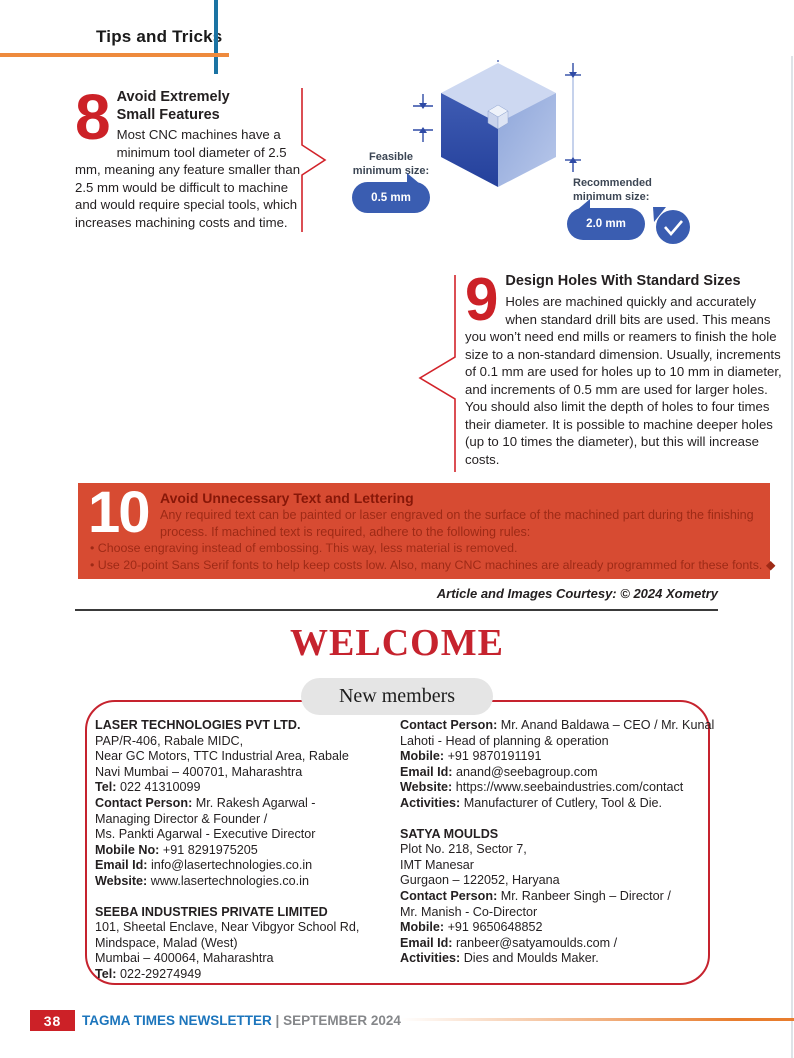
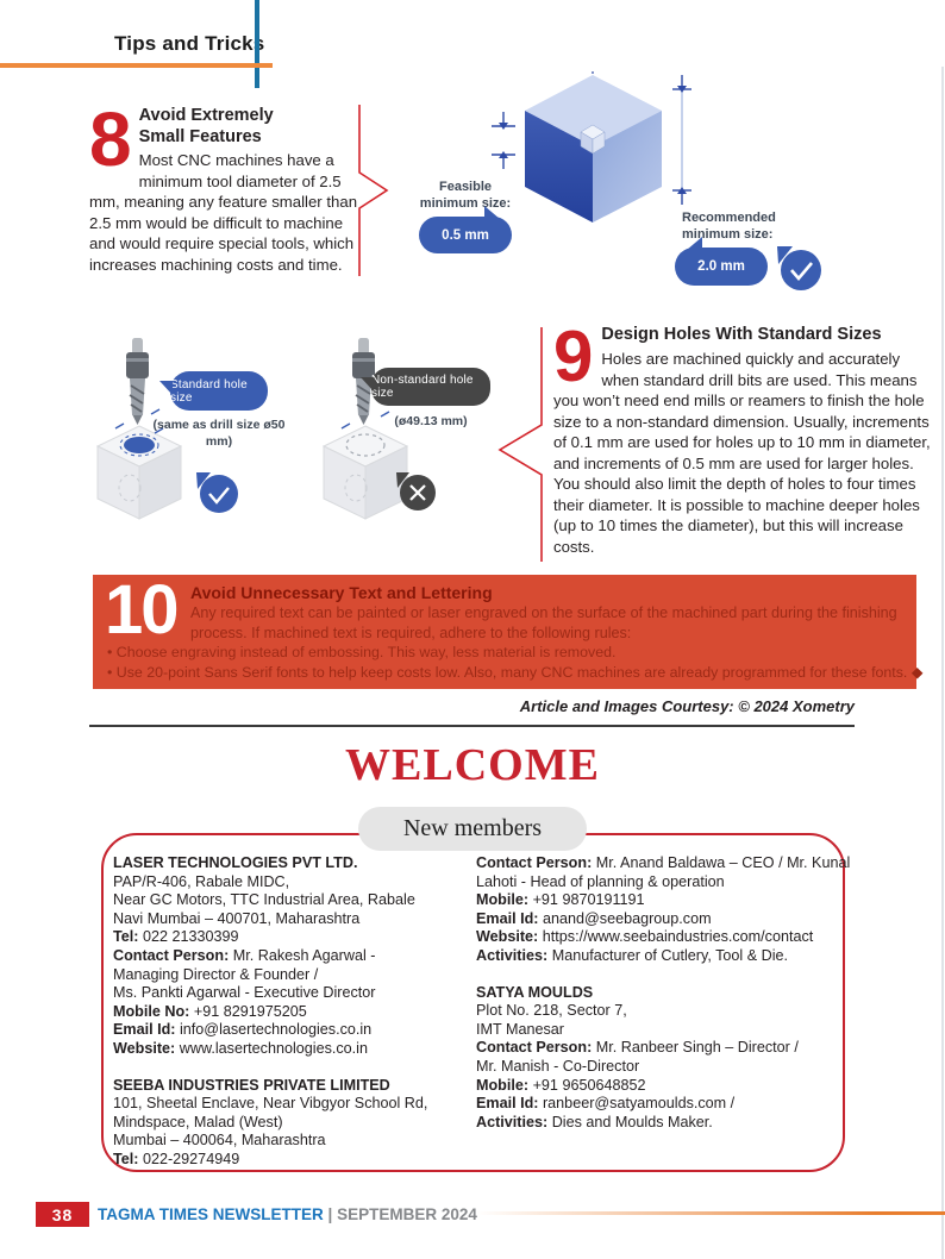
  Tips and Trick
  8
  Avoid Extremely Small Features
  Most CNC machines have a minimum tool diameter of 2.5 mm, meaning any feature smaller than 2.5 mm would be difficult to machine and would require special tools, which increases machining costs and time.
  Feasible minimum size:
  0.5 mm
  Recommended minimum size:
  2.0 mm
+ Standard hole size
+ (same as drill size ø50 mm)
+ Non-standard hole size
+ (ø49.13 mm)
  9
  Design Holes With Standard Sizes
  Holes are machined quickly and accurately when standard drill bits are used. This means you won’t need end mills or reamers to finish the hole size to a non-standard dimension. Usually, increments of 0.1 mm are used for holes up to 10 mm in diameter, and increments of 0.5 mm are used for larger holes.
  You should also limit the depth of holes to four times their diameter. It is possible to machine deeper holes (up to 10 times the diameter), but this will increase costs.
  10
  Avoid Unnecessary Text and Lettering
  Any required text can be painted or laser engraved on the surface of the machined part during the finishing process. If machined text is required, adhere to the following rules:
  • Choose engraving instead of embossing. This way, less material is removed.
  • Use 20-point Sans Serif fonts to help keep costs low. Also, many CNC machines are already programmed for these fonts. ◆
  Article and Images Courtesy: © 2024 Xometry
  WELCOME
  New members
  LASER TECHNOLOGIES PVT LTD.
  PAP/R-406, Rabale MIDC,
  Near GC Motors, TTC Industrial Area, Rabale
  Navi Mumbai – 400701, Maharashtra
- Tel: 022 41310099
+ Tel: 022 21330399
  Contact Person: Mr. Rakesh Agarwal -
  Managing Director & Founder /
  Ms. Pankti Agarwal - Executive Director
  Mobile No: +91 8291975205
  Email Id: info@lasertechnologies.co.in
  Website: www.lasertechnologies.co.in
  SEEBA INDUSTRIES PRIVATE LIMITED
  101, Sheetal Enclave, Near Vibgyor School Rd,
  Mindspace, Malad (West)
  Mumbai – 400064, Maharashtra
  Tel: 022-29274949
  Contact Person: Mr. Anand Baldawa – CEO / Mr. Kunal
  Lahoti - Head of planning & operation
  Mobile: +91 9870191191
  Email Id: anand@seebagroup.com
  Website: https://www.seebaindustries.com/contact
  Activities: Manufacturer of Cutlery, Tool & Die.
  SATYA MOULDS
  Plot No. 218, Sector 7,
  IMT Manesar
- Gurgaon – 122052, Haryana
  Contact Person: Mr. Ranbeer Singh – Director /
  Mr. Manish - Co-Director
  Mobile: +91 9650648852
  Email Id: ranbeer@satyamoulds.com /
  Activities: Dies and Moulds Maker.
  38
  TAGMA TIMES NEWSLETTER | SEPTEMBER 2024
